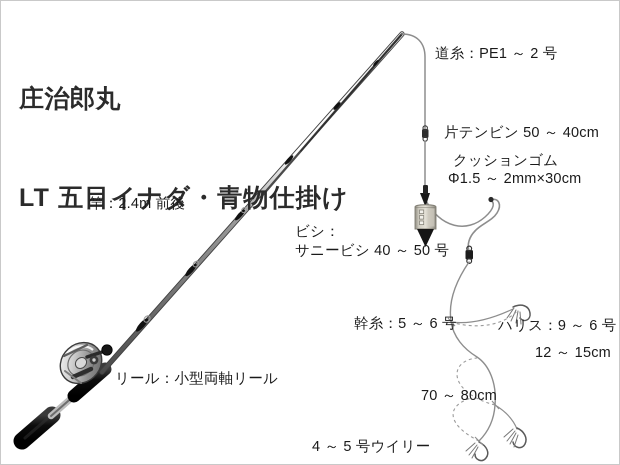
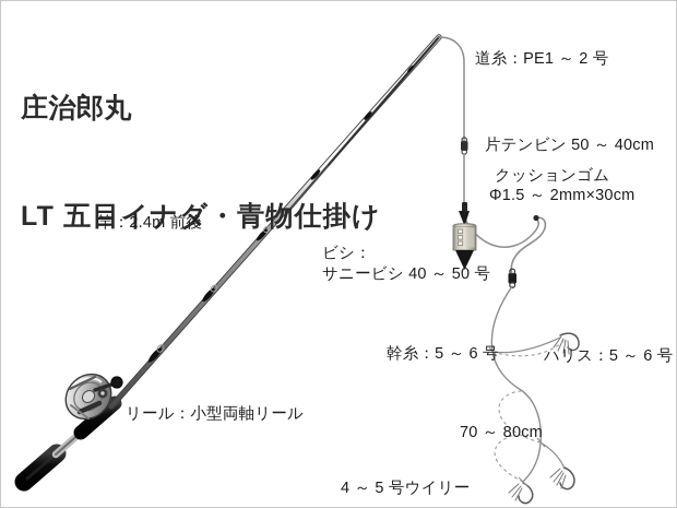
  庄治郎丸
  LT 五目イナダ・青物仕掛け
  道糸：PE1 ～ 2 号
  片テンビン 50 ～ 40cm
  クッションゴム
  Φ1.5 ～ 2mm×30cm
  竿：2.4m 前後
  ビシ：
  サニービシ 40 ～ 50 号
  リール：小型両軸リール
  幹糸：5 ～ 6 号
- ハリス：9 ～ 6 号
+ ハリス：5 ～ 6 号
- 12 ～ 15cm
  70 ～ 80cm
  4 ～ 5 号ウイリー
